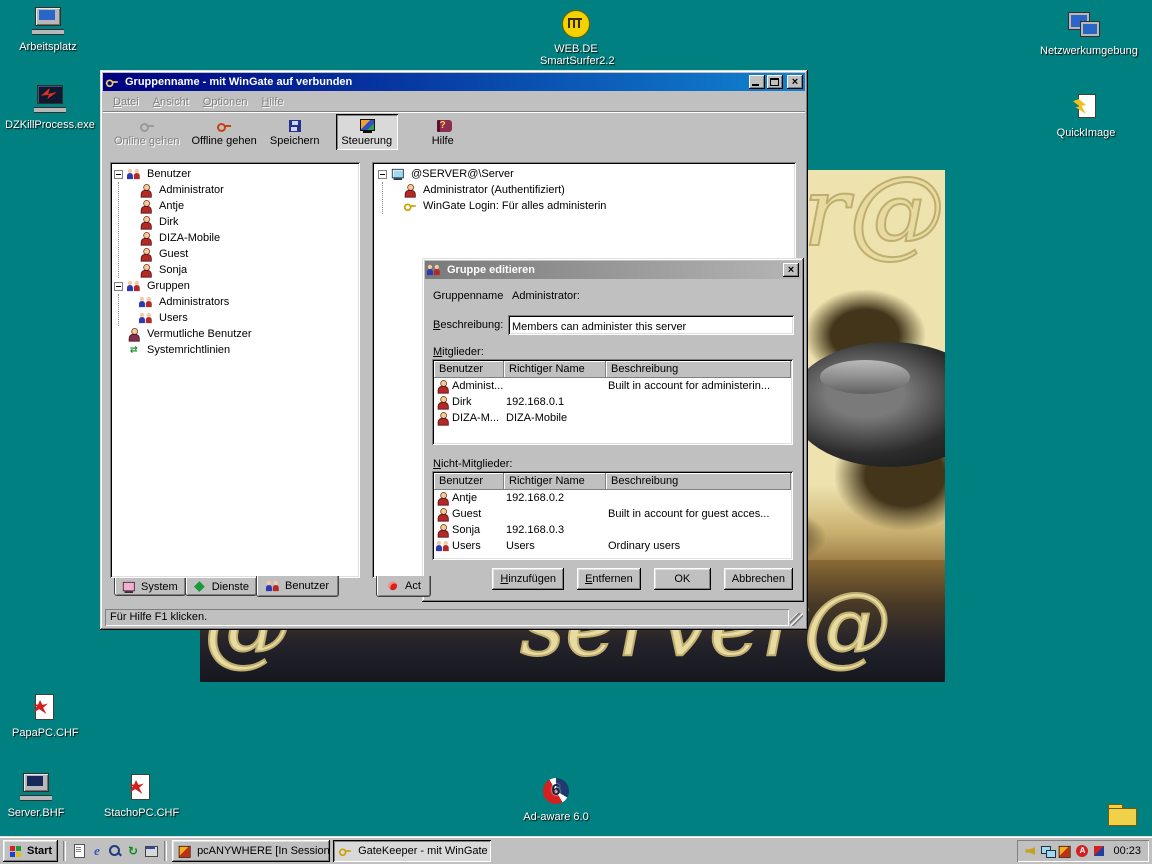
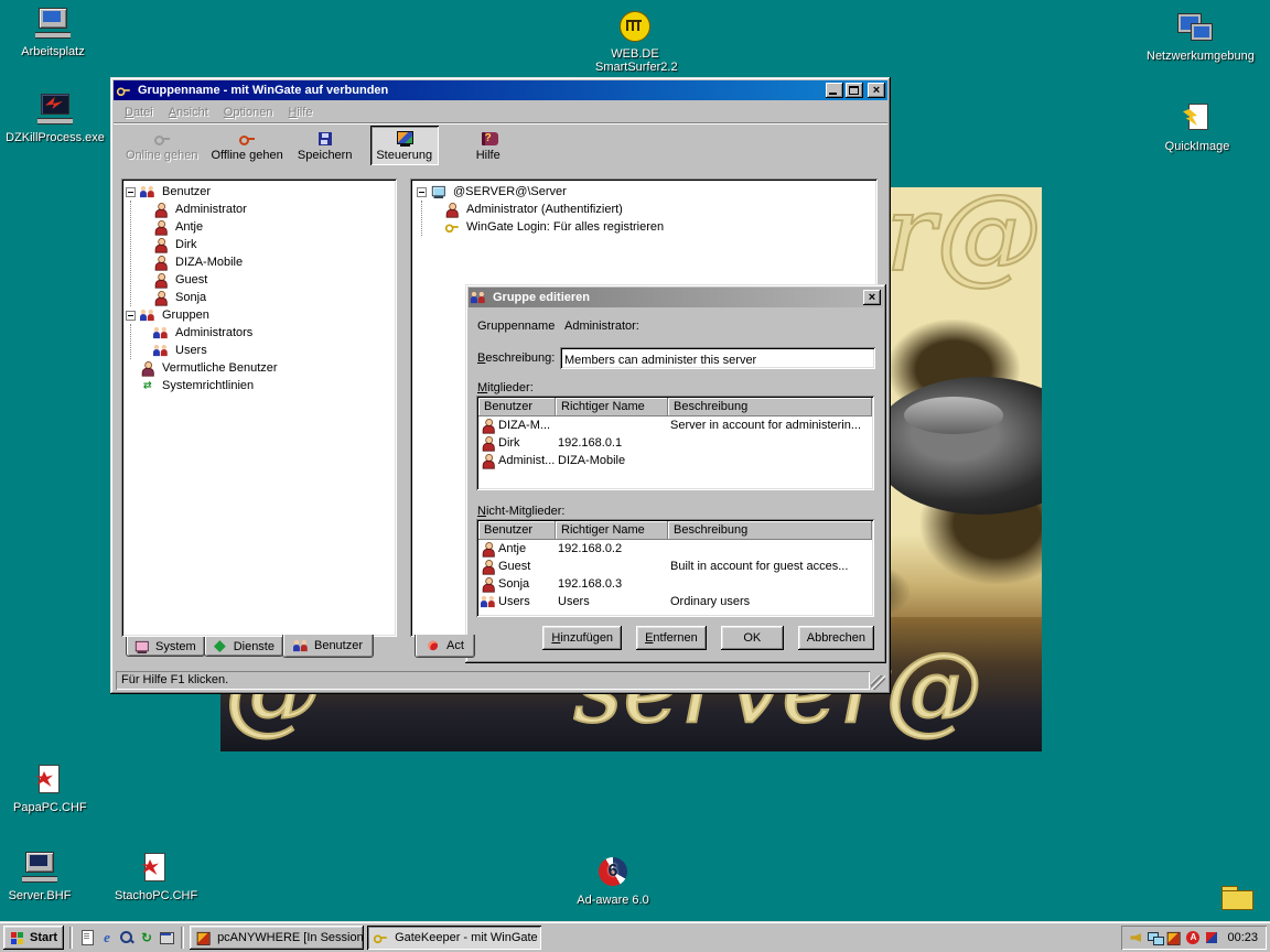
  Arbeitsplatz
  DZKillProcess.exe
  WEB.DE
  SmartSurfer2.2
  Netzwerkumgebung
  QuickImage
  PapaPC.CHF
  Server.BHF
  StachoPC.CHF
  Ad-aware 6.0
  r@
  Gruppenname - mit WinGate auf verbunden
  ×
  Datei
  Ansicht
  Optionen
  Hilfe
  Online gehen
  Offline gehen
  Speichern
  Steuerung
  Hilfe
  Benutzer
  Administrator
  Antje
  Dirk
  DIZA-Mobile
  Guest
  Sonja
  Gruppen
  Administrators
  Users
  Vermutliche Benutzer
  Systemrichtlinien
  @SERVER@\Server
  Administrator (Authentifiziert)
- WinGate Login: Für alles administerin
+ WinGate Login: Für alles registrieren
  System
  Dienste
  Benutzer
  Act
  Für Hilfe F1 klicken.
  Gruppe editieren
  ×
  Gruppenname
  Administrator:
  Beschreibung:
  Members can administer this server
  Mitglieder:
  Benutzer
  Richtiger Name
  Beschreibung
- Administ...
+ DIZA-M...
- Built in account for administerin...
+ Server in account for administerin...
  Dirk
  192.168.0.1
- DIZA-M...
+ Administ...
  DIZA-Mobile
  Nicht-Mitglieder:
  Benutzer
  Richtiger Name
  Beschreibung
  Antje
  192.168.0.2
  Guest
  Built in account for guest acces...
  Sonja
  192.168.0.3
  Users
  Users
  Ordinary users
  Hinzufügen
  Entfernen
  OK
  Abbrechen
  Start
  pcANYWHERE [In Session
  GateKeeper - mit WinGate
  00:23
